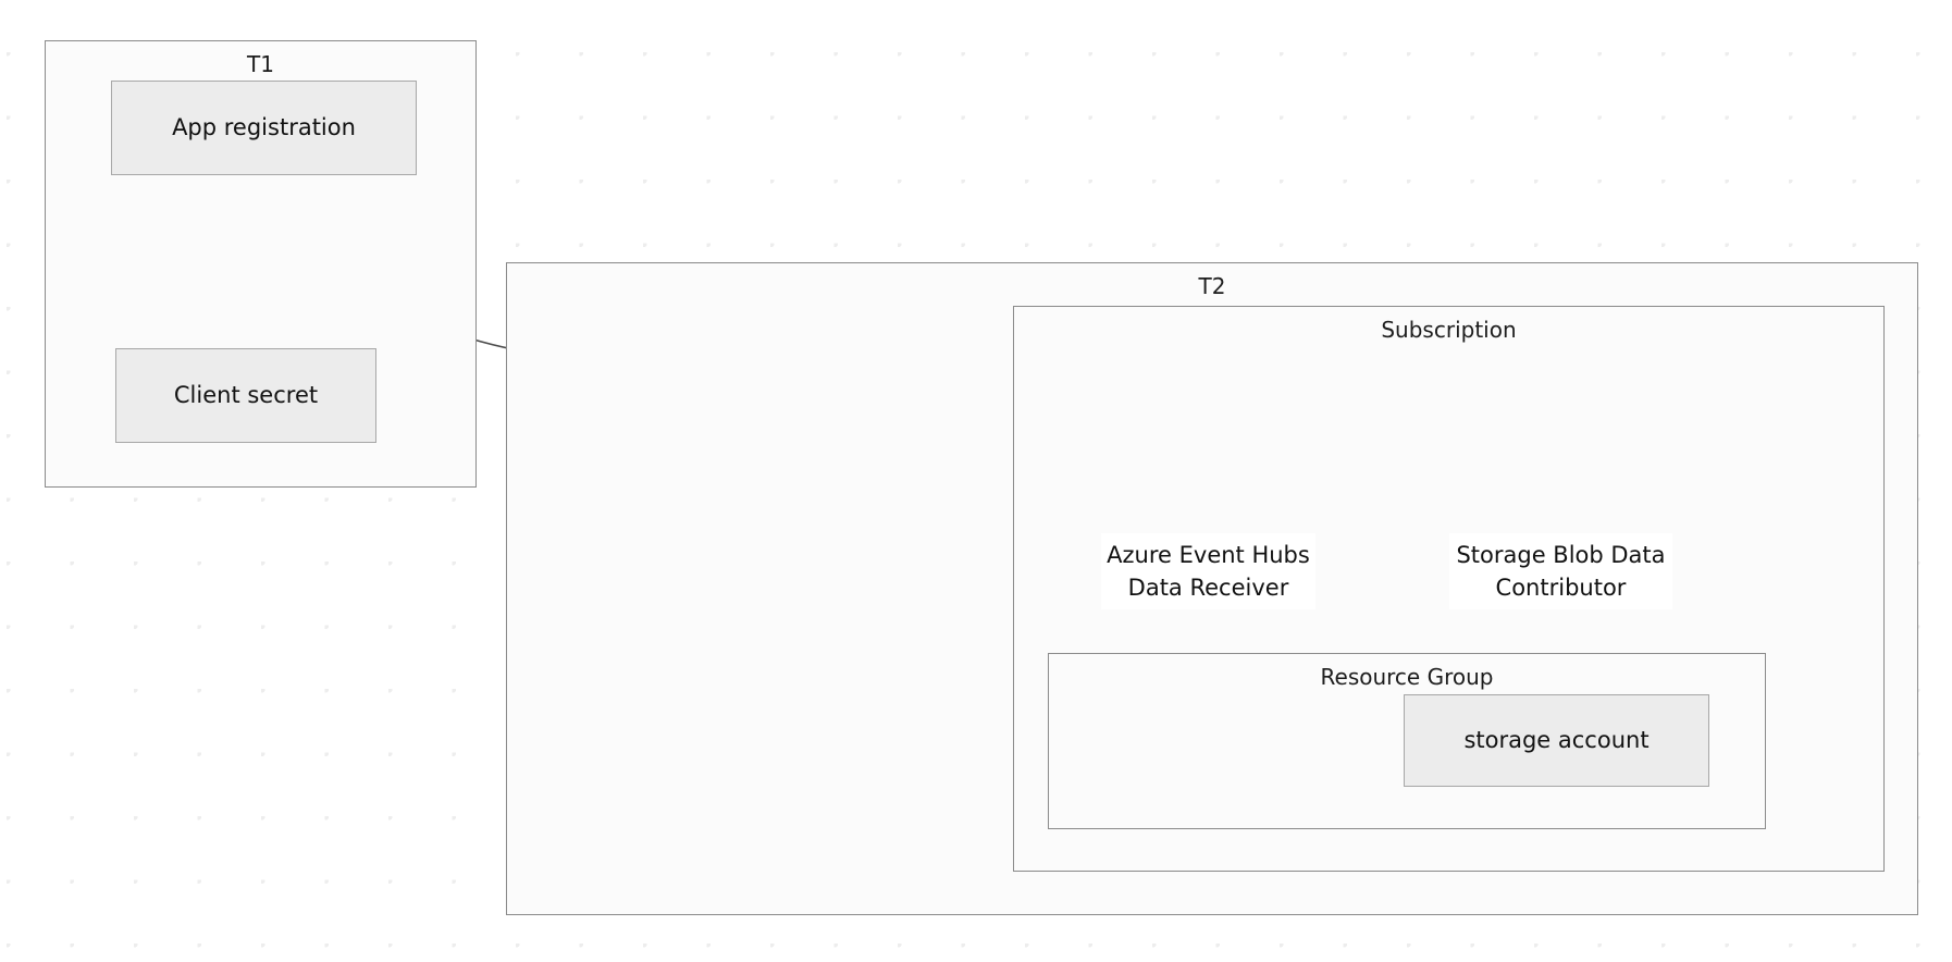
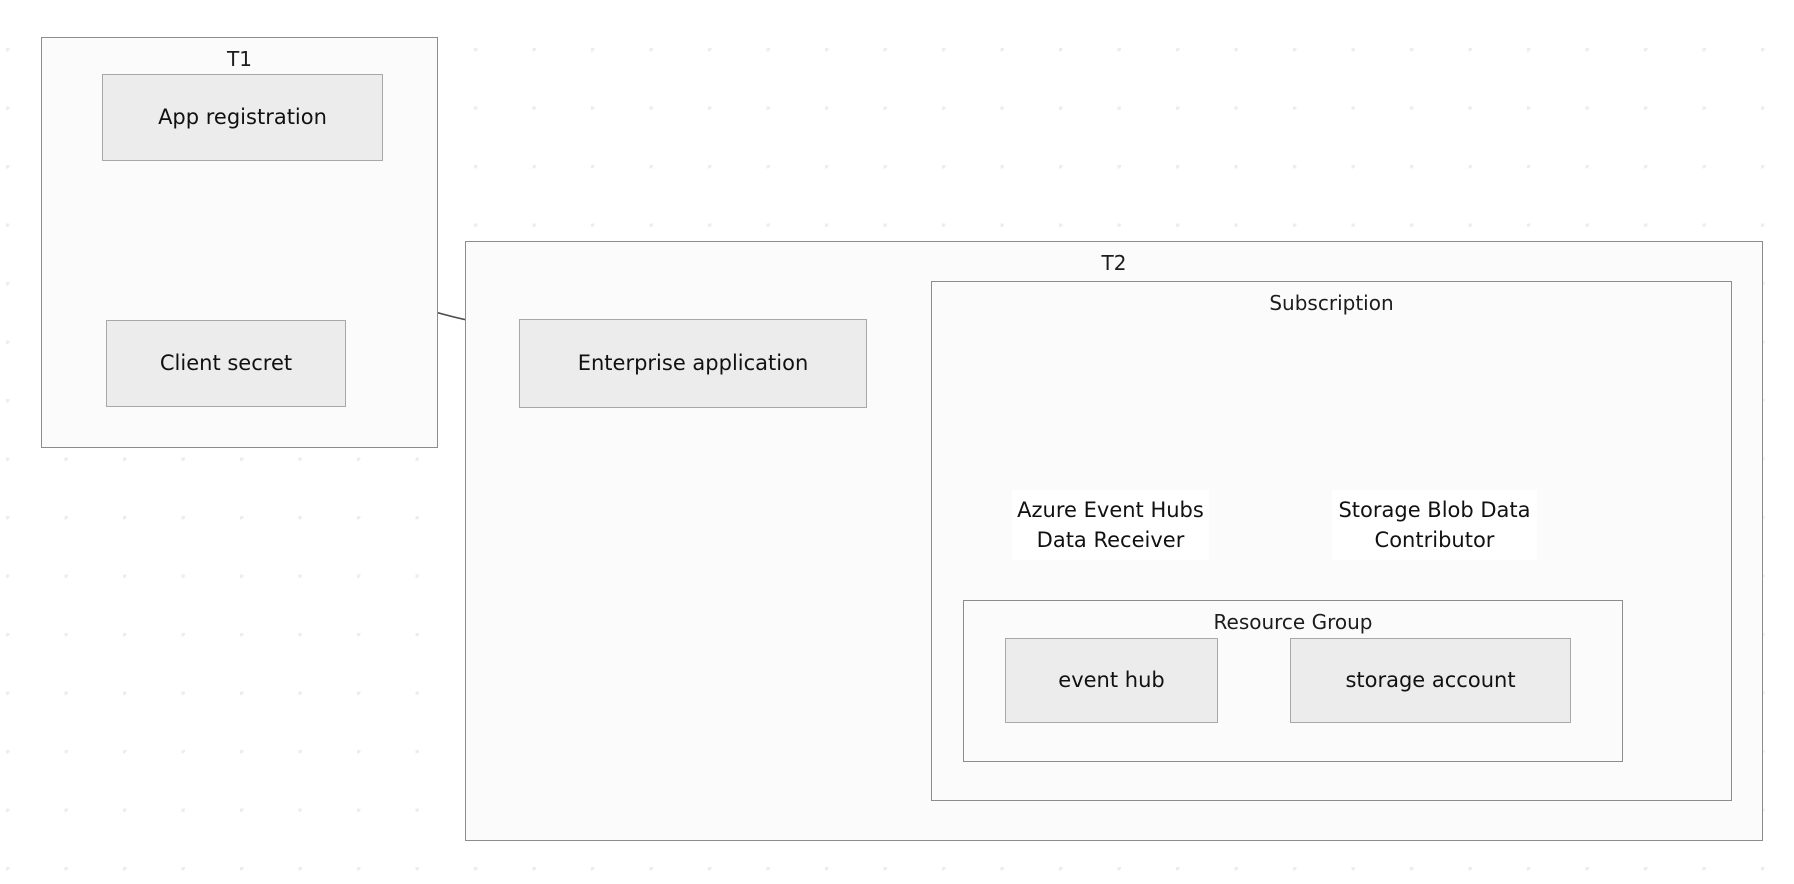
  T1
  App registration
  Client secret
  T2
  Subscription
  Resource Group
+ Enterprise application
+ event hub
  storage account
  Azure Event Hubs
  Data Receiver
  Storage Blob Data
  Contributor
